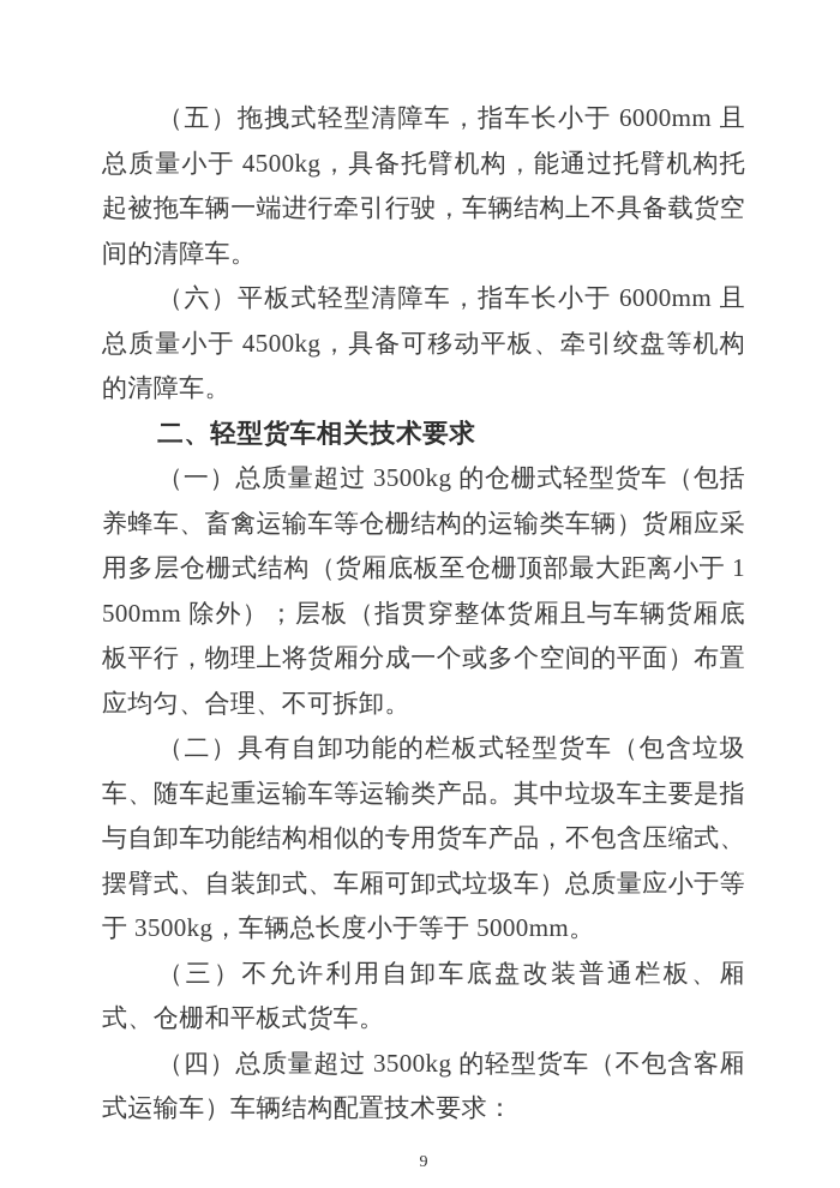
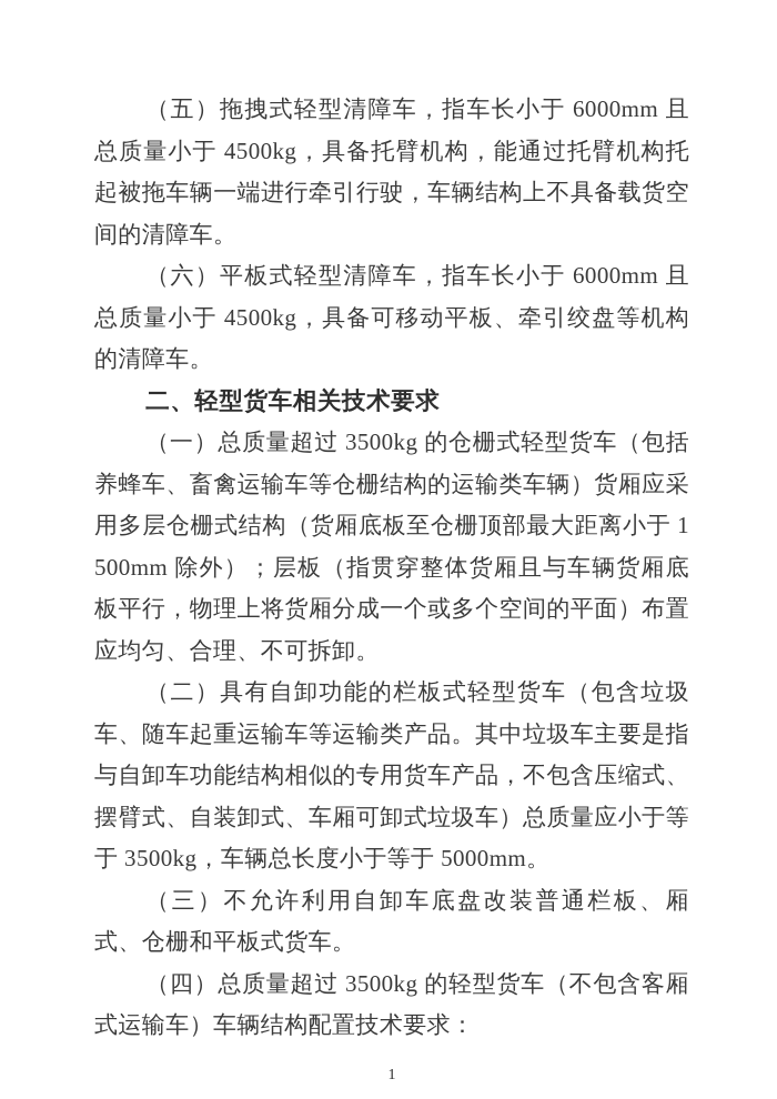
  （五）拖拽式轻型清障车，指车长小于 6000mm 且总质量小于 4500kg，具备托臂机构，能通过托臂机构托起被拖车辆一端进行牵引行驶，车辆结构上不具备载货空间的清障车。
  （六）平板式轻型清障车，指车长小于 6000mm 且总质量小于 4500kg，具备可移动平板、牵引绞盘等机构的清障车。
  二、轻型货车相关技术要求
  （一）总质量超过 3500kg 的仓栅式轻型货车（包括养蜂车、畜禽运输车等仓栅结构的运输类车辆）货厢应采用多层仓栅式结构（货厢底板至仓栅顶部最大距离小于 1500mm 除外）；层板（指贯穿整体货厢且与车辆货厢底板平行，物理上将货厢分成一个或多个空间的平面）布置应均匀、合理、不可拆卸。
  （二）具有自卸功能的栏板式轻型货车（包含垃圾车、随车起重运输车等运输类产品。其中垃圾车主要是指与自卸车功能结构相似的专用货车产品，不包含压缩式、摆臂式、自装卸式、车厢可卸式垃圾车）总质量应小于等于 3500kg，车辆总长度小于等于 5000mm。
  （三）不允许利用自卸车底盘改装普通栏板、厢式、仓栅和平板式货车。
  （四）总质量超过 3500kg 的轻型货车（不包含客厢式运输车）车辆结构配置技术要求：
- 9
+ 1
